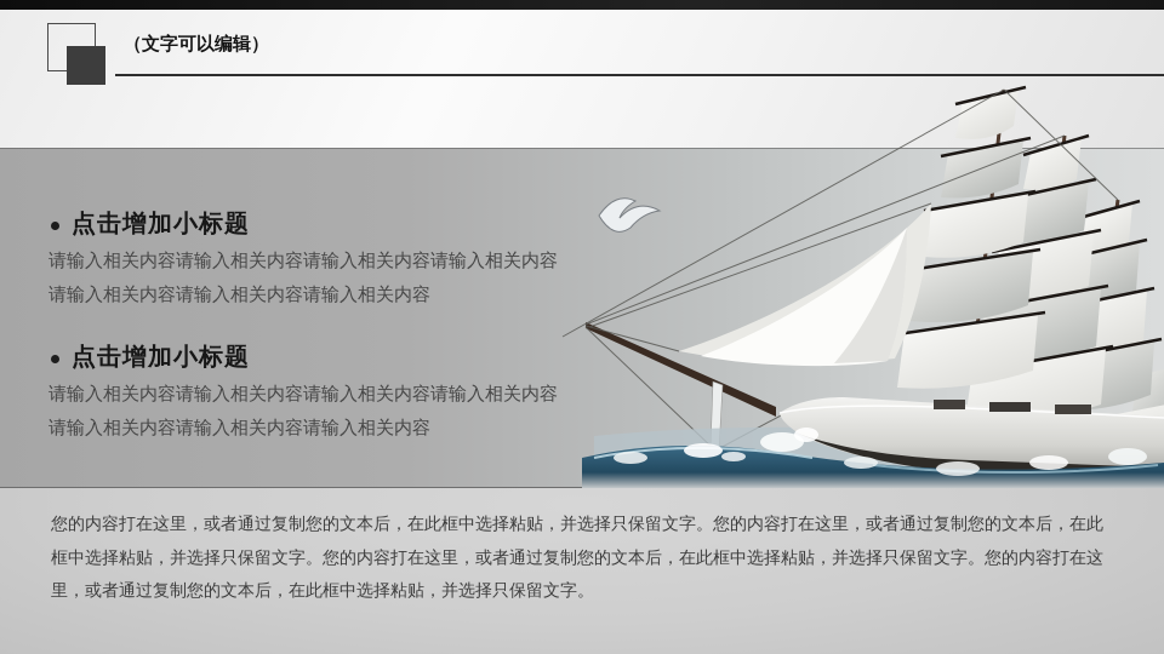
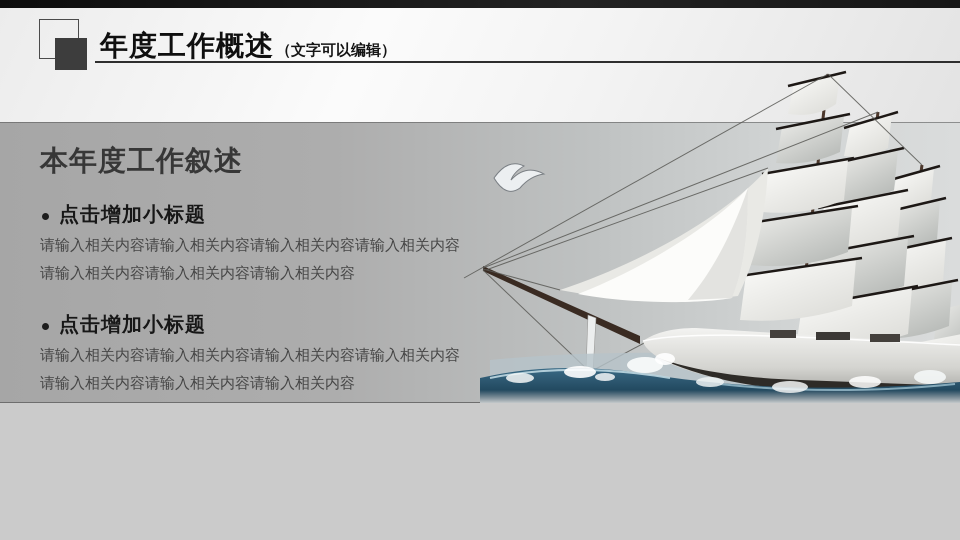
+ 年度工作概述
  （文字可以编辑）
+ 本年度工作叙述
  点击增加小标题
  请输入相关内容请输入相关内容请输入相关内容请输入相关内容请输入相关内容请输入相关内容请输入相关内容
  点击增加小标题
  请输入相关内容请输入相关内容请输入相关内容请输入相关内容请输入相关内容请输入相关内容请输入相关内容
- 您的内容打在这里，或者通过复制您的文本后，在此框中选择粘贴，并选择只保留文字。您的内容打在这里，或者通过复制您的文本后，在此框中选择粘贴，并选择只保留文字。您的内容打在这里，或者通过复制您的文本后，在此框中选择粘贴，并选择只保留文字。您的内容打在这里，或者通过复制您的文本后，在此框中选择粘贴，并选择只保留文字。
